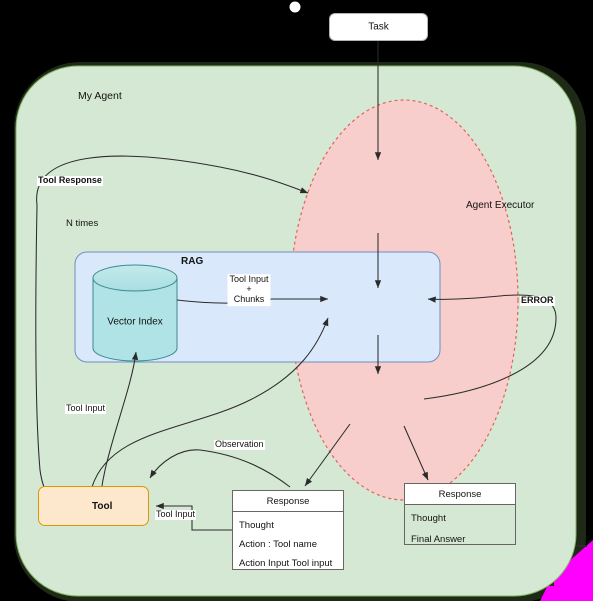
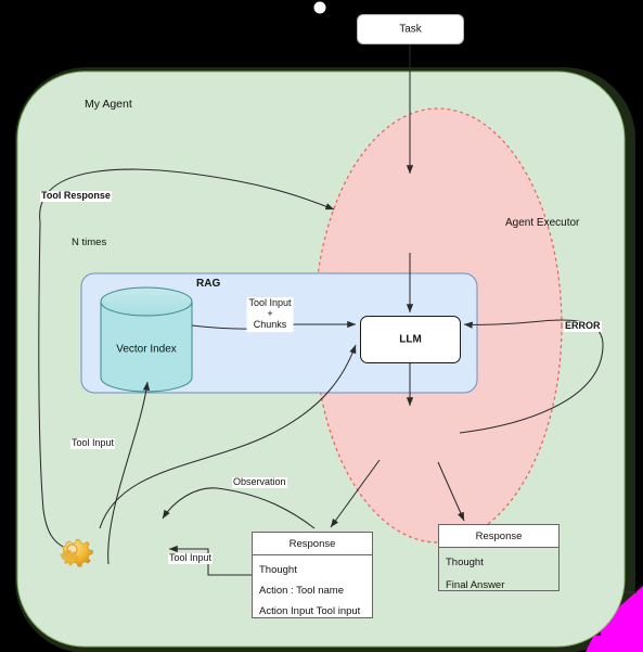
  Task
  My Agent
  Agent Executor
  RAG
  N times
+ LLM
  Vector Index
- Tool
  Response
  Thought
  Action : Tool name
  Action Input Tool input
  Response
  Thought
  Final Answer
  Tool Response
  Tool Input
  Tool Input
  ERROR
  Observation
  Tool Input
  +
  Chunks
